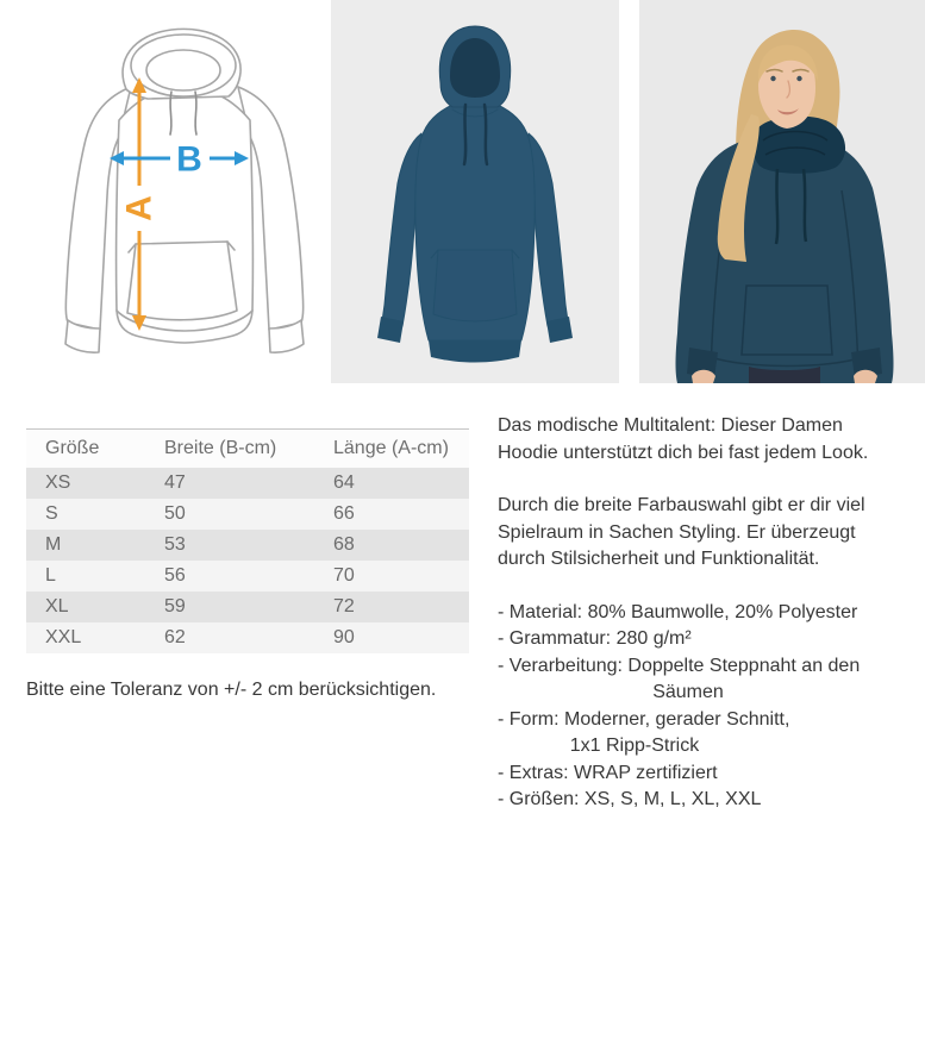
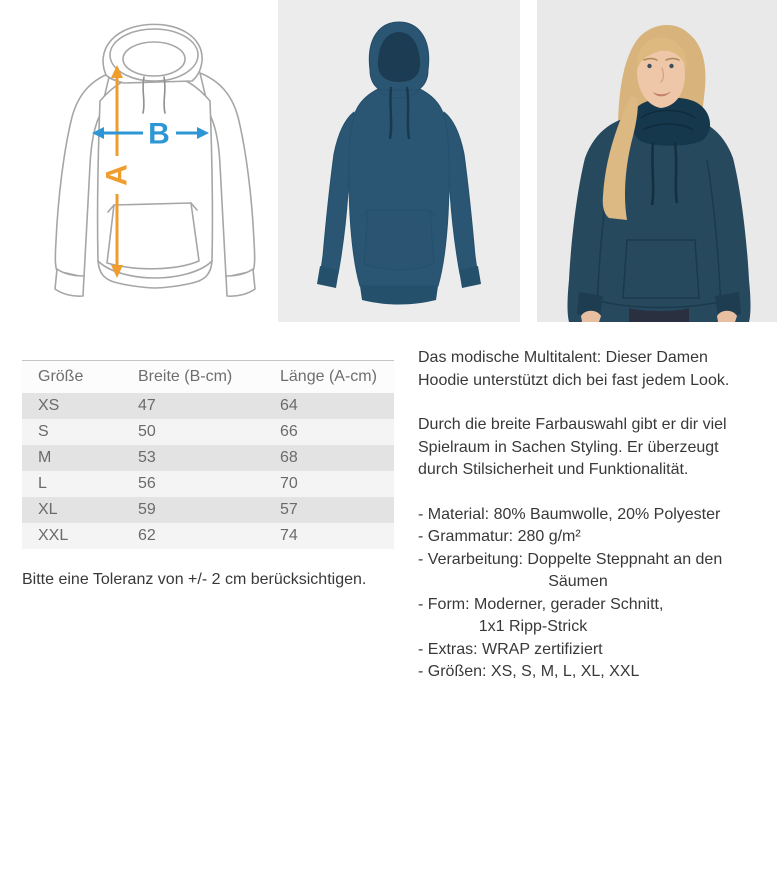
  B
  Größe	Breite (B-cm)	Länge (A-cm)
  XS	47	64
  S	50	66
  M	53	68
  L	56	70
- XL	59	72
+ XL	59	57
- XXL	62	90
+ XXL	62	74
  Bitte eine Toleranz von +/- 2 cm berücksichtigen.
  Das modische Multitalent: Dieser Damen
  Hoodie unterstützt dich bei fast jedem Look.
  Durch die breite Farbauswahl gibt er dir viel
  Spielraum in Sachen Styling. Er überzeugt
  durch Stilsicherheit und Funktionalität.
  - Material: 80% Baumwolle, 20% Polyester
  - Grammatur: 280 g/m²
  - Verarbeitung: Doppelte Steppnaht an den
  Säumen
  - Form: Moderner, gerader Schnitt,
  1x1 Ripp-Strick
  - Extras: WRAP zertifiziert
  - Größen: XS, S, M, L, XL, XXL
